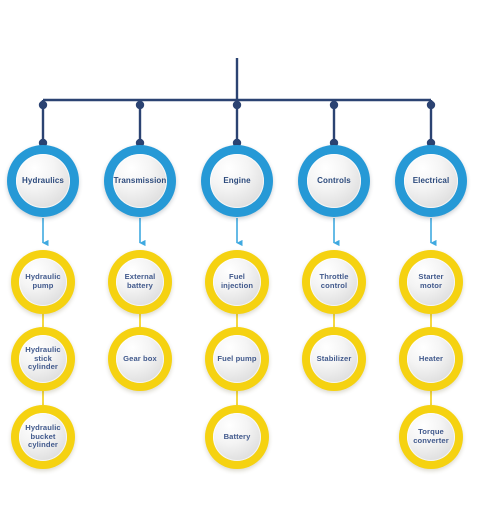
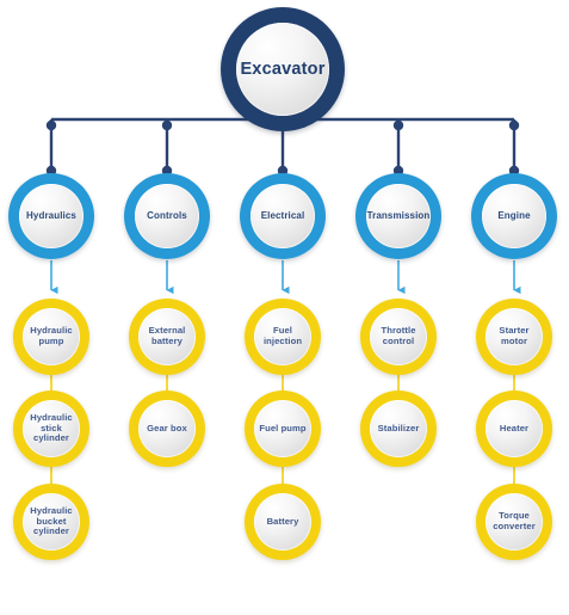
+ Excavator
  Hydraulics
  Hydraulic pump
  Hydraulic stick cylinder
  Hydraulic bucket cylinder
- Transmission
+ Controls
  External battery
  Gear box
- Engine
+ Electrical
  Fuel injection
  Fuel pump
  Battery
- Controls
+ Transmission
  Throttle control
  Stabilizer
- Electrical
+ Engine
  Starter motor
  Heater
  Torque converter
